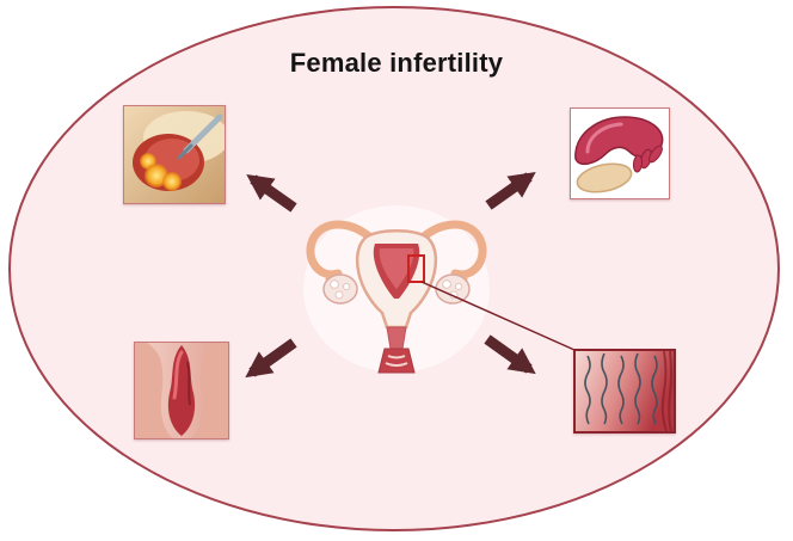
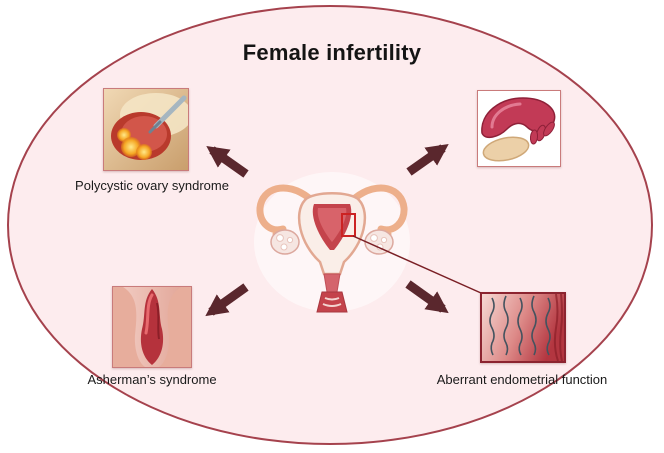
  Female infertility
+ Polycystic ovary syndrome
+ Asherman’s syndrome
+ Aberrant endometrial function
